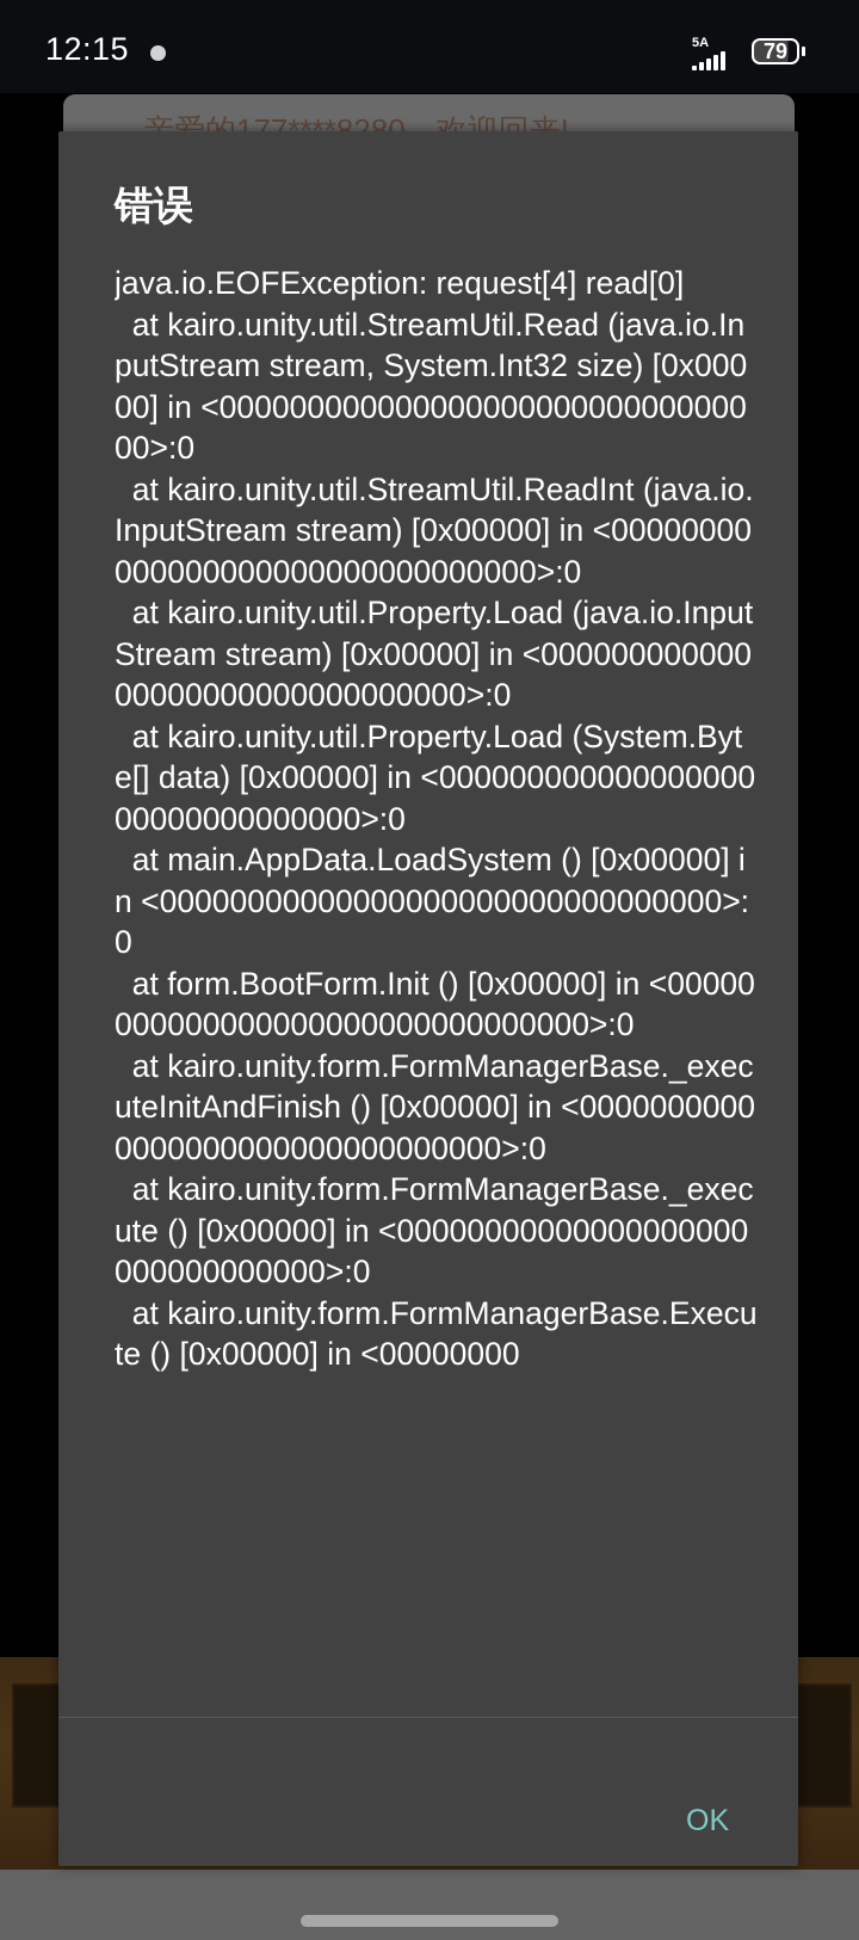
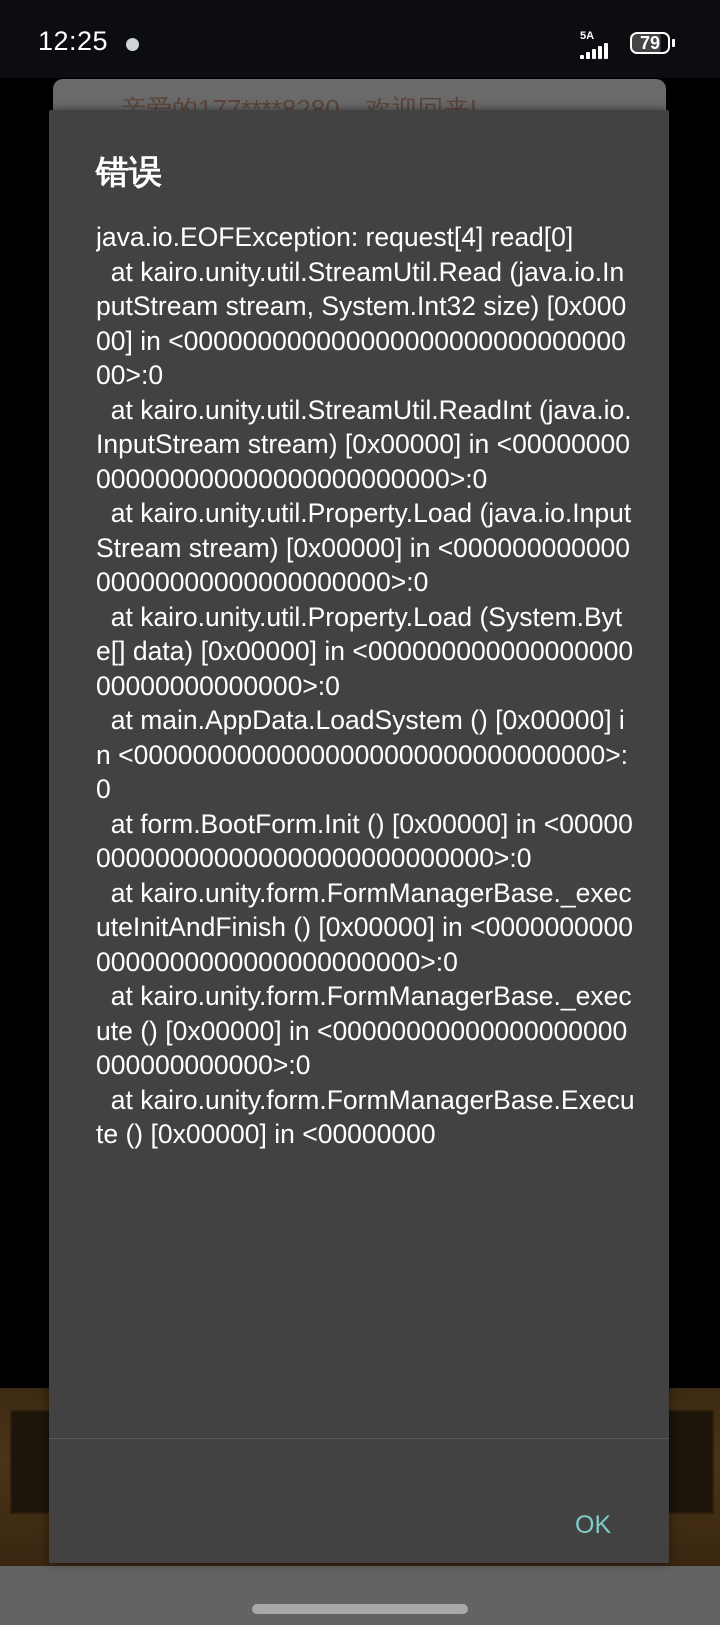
- 12:15
+ 12:25
  5A
  79
  亲爱的177****8280，欢迎回来!
  错误
  java.io.EOFException: request[4] read[0]
  at kairo.unity.util.StreamUtil.Read (java.io.InputStream stream, System.Int32 size) [0x00000] in <00000000000000000000000000000000>:0
  at kairo.unity.util.StreamUtil.ReadInt (java.io.InputStream stream) [0x00000] in <00000000000000000000000000000000>:0
  at kairo.unity.util.Property.Load (java.io.InputStream stream) [0x00000] in <00000000000000000000000000000000>:0
  at kairo.unity.util.Property.Load (System.Byte[] data) [0x00000] in <00000000000000000000000000000000>:0
  at main.AppData.LoadSystem () [0x00000] in <00000000000000000000000000000000>:0
  at form.BootForm.Init () [0x00000] in <00000000000000000000000000000000>:0
  at kairo.unity.form.FormManagerBase._executeInitAndFinish () [0x00000] in <00000000000000000000000000000000>:0
  at kairo.unity.form.FormManagerBase._execute () [0x00000] in <00000000000000000000000000000000>:0
  at kairo.unity.form.FormManagerBase.Execute () [0x00000] in <00000000
  OK
